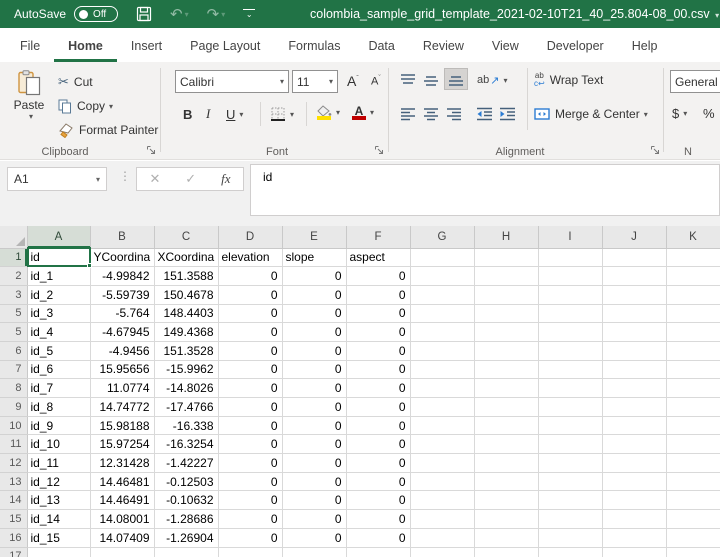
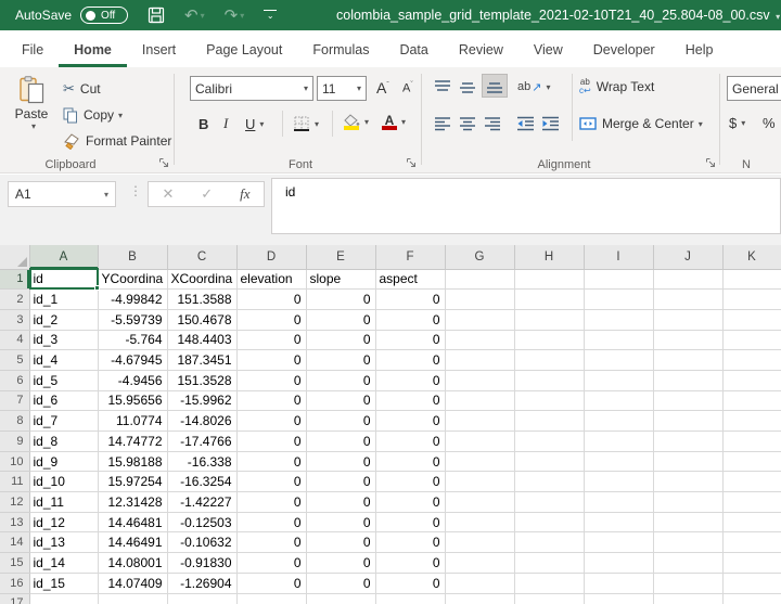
  AutoSave
  Off
  ↶
  ▾
  ↷
  ▾
  ⌄
  colombia_sample_grid_template_2021-02-10T21_40_25.804-08_00.csv ▾
  File
  Home
  Insert
  Page Layout
  Formulas
  Data
  Review
  View
  Developer
  Help
  Paste
  ▾
  ✂
  Cut
  Copy
  ▾
  Format Painter
  Clipboard
  Calibri
  ▾
  11
  ▾
  B
  I
  U
  ▾
  ▾
  ▾
  A
  ▾
  Font
  ab
  ↗
  ▾
  ab
  c↩
  Wrap Text
  Merge & Center
  ▾
  Alignment
  General
  $
  ▾
  %
  N
  A1
  ▾
  ⋮
  ✕
  ✓
  fx
  id
  	A	B	C	D	E	F	G	H	I	J	K
  1	id	YCoordina	XCoordina	elevation	slope	aspect
  2	id_1	-4.99842	151.3588	0	0	0
  3	id_2	-5.59739	150.4678	0	0	0
- 5	id_3	-5.764	148.4403	0	0	0
+ 4	id_3	-5.764	148.4403	0	0	0
- 5	id_4	-4.67945	149.4368	0	0	0
+ 5	id_4	-4.67945	187.3451	0	0	0
  6	id_5	-4.9456	151.3528	0	0	0
  7	id_6	15.95656	-15.9962	0	0	0
  8	id_7	11.0774	-14.8026	0	0	0
  9	id_8	14.74772	-17.4766	0	0	0
  10	id_9	15.98188	-16.338	0	0	0
  11	id_10	15.97254	-16.3254	0	0	0
  12	id_11	12.31428	-1.42227	0	0	0
  13	id_12	14.46481	-0.12503	0	0	0
  14	id_13	14.46491	-0.10632	0	0	0
- 15	id_14	14.08001	-1.28686	0	0	0
+ 15	id_14	14.08001	-0.91830	0	0	0
  16	id_15	14.07409	-1.26904	0	0	0
  17
